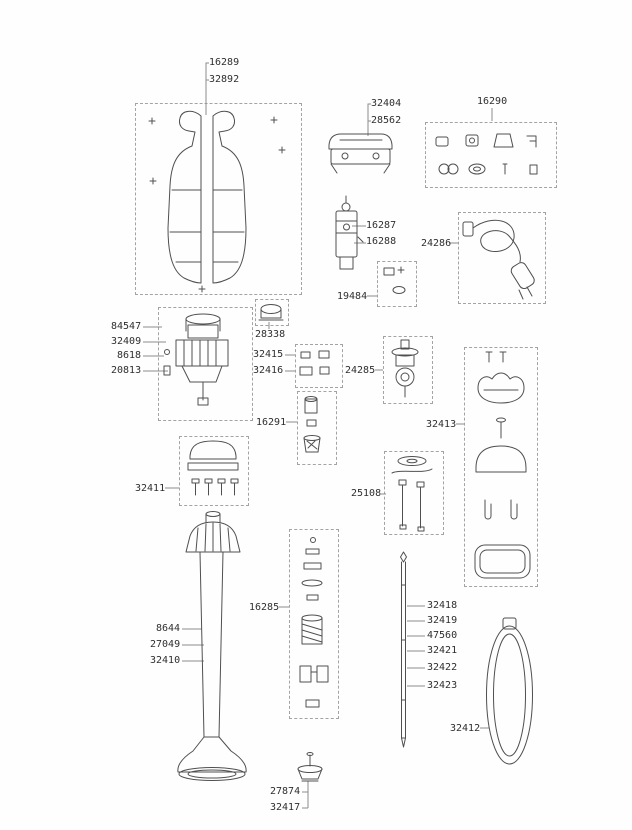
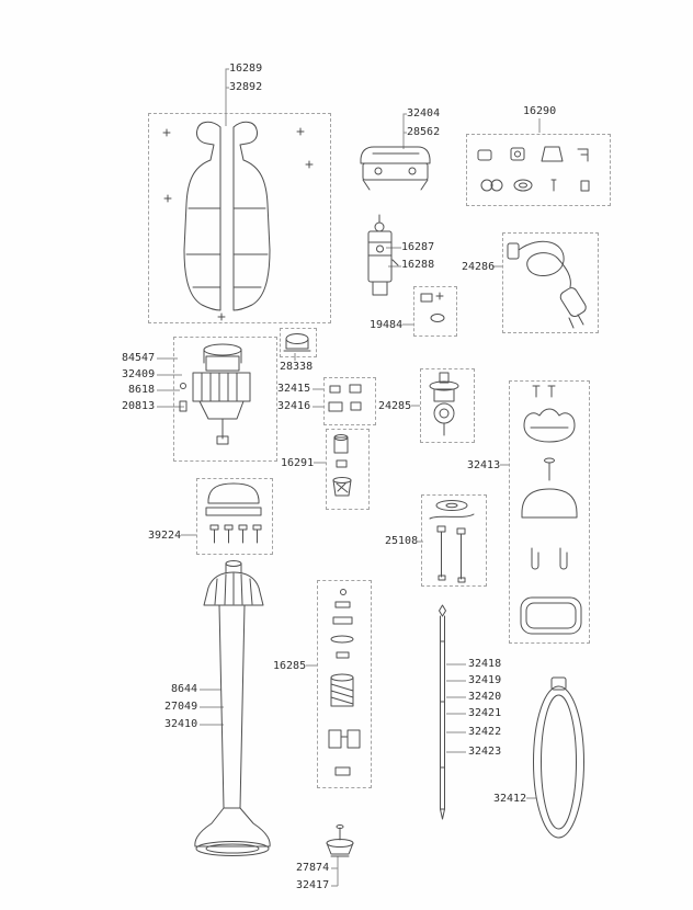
  16289
  32892
  32404
  28562
  16290
  16287
  16288
  24286
  19484
  84547
  32409
  8618
  20813
  28338
  32415
  32416
  24285
  32413
  16291
- 32411
+ 39224
  25108
  16285
  8644
  27049
  32410
  32418
  32419
- 47560
+ 32420
  32421
  32422
  32423
  32412
  27874
  32417
